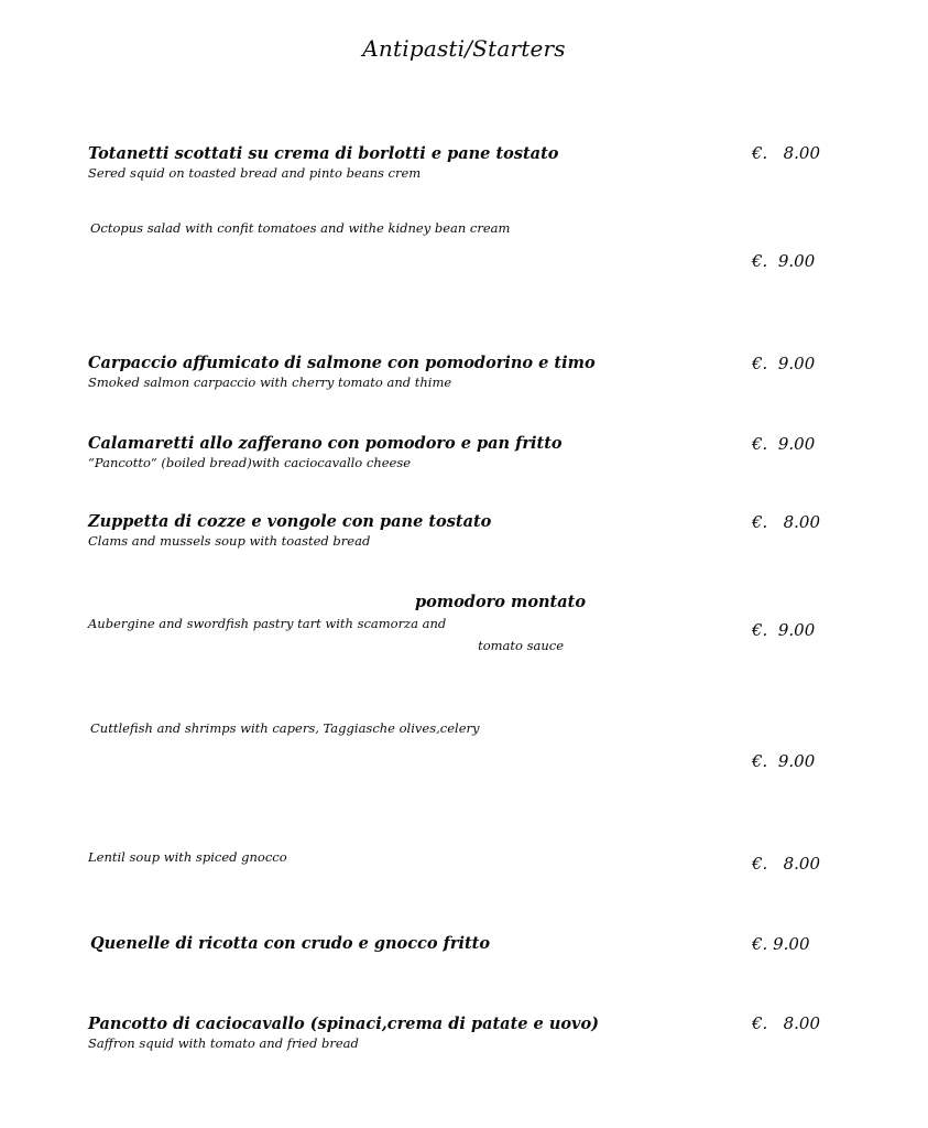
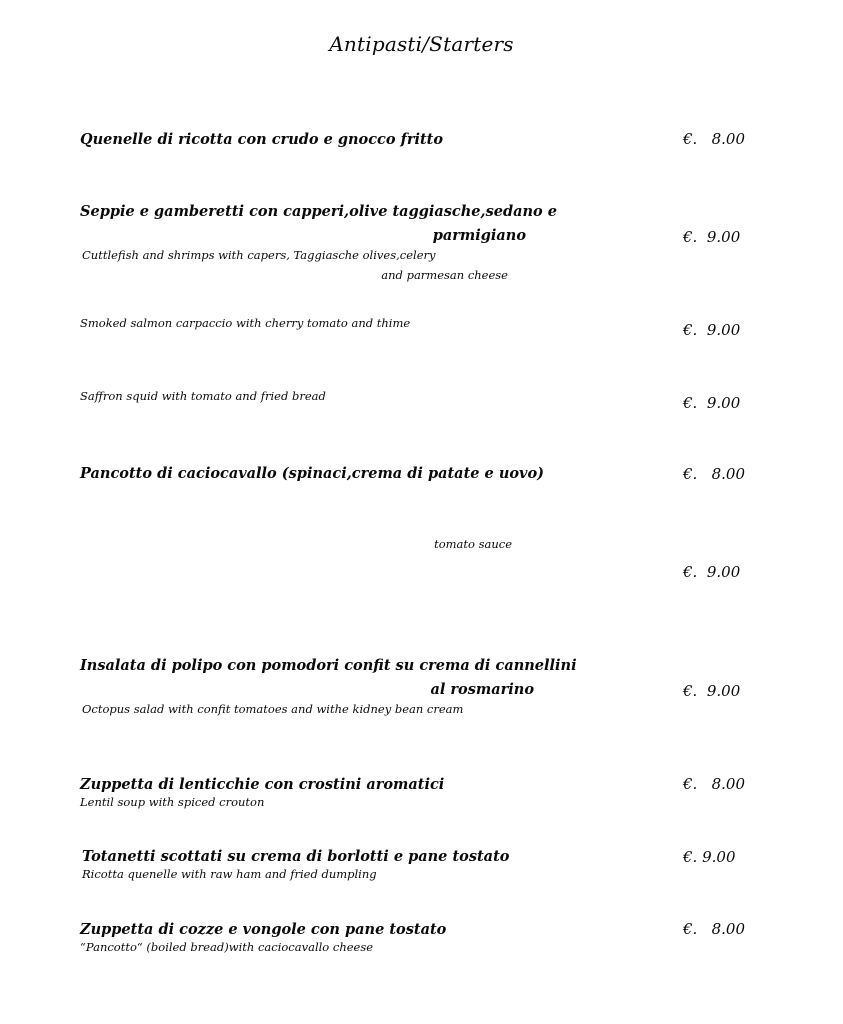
  Antipasti/Starters
- Totanetti scottati su crema di borlotti e pane tostato
+ Quenelle di ricotta con crudo e gnocco fritto
- Sered squid on toasted bread and pinto beans crem
  €. 8.00
+ Seppie e gamberetti con capperi,olive taggiasche,sedano e
+ parmigiano
- Octopus salad with confit tomatoes and withe kidney bean cream
+ Cuttlefish and shrimps with capers, Taggiasche olives,celery
+ and parmesan cheese
  €. 9.00
- Carpaccio affumicato di salmone con pomodorino e timo
  Smoked salmon carpaccio with cherry tomato and thime
  €. 9.00
- Calamaretti allo zafferano con pomodoro e pan fritto
- “Pancotto“ (boiled bread)with caciocavallo cheese
+ Saffron squid with tomato and fried bread
  €. 9.00
- Zuppetta di cozze e vongole con pane tostato
+ Pancotto di caciocavallo (spinaci,crema di patate e uovo)
- Clams and mussels soup with toasted bread
  €. 8.00
- pomodoro montato
- Aubergine and swordfish pastry tart with scamorza and
  tomato sauce
  €. 9.00
+ Insalata di polipo con pomodori confit su crema di cannellini
+ al rosmarino
- Cuttlefish and shrimps with capers, Taggiasche olives,celery
+ Octopus salad with confit tomatoes and withe kidney bean cream
  €. 9.00
+ Zuppetta di lenticchie con crostini aromatici
- Lentil soup with spiced gnocco
+ Lentil soup with spiced crouton
  €. 8.00
- Quenelle di ricotta con crudo e gnocco fritto
+ Totanetti scottati su crema di borlotti e pane tostato
+ Ricotta quenelle with raw ham and fried dumpling
  €. 9.00
- Pancotto di caciocavallo (spinaci,crema di patate e uovo)
+ Zuppetta di cozze e vongole con pane tostato
- Saffron squid with tomato and fried bread
+ “Pancotto“ (boiled bread)with caciocavallo cheese
  €. 8.00
